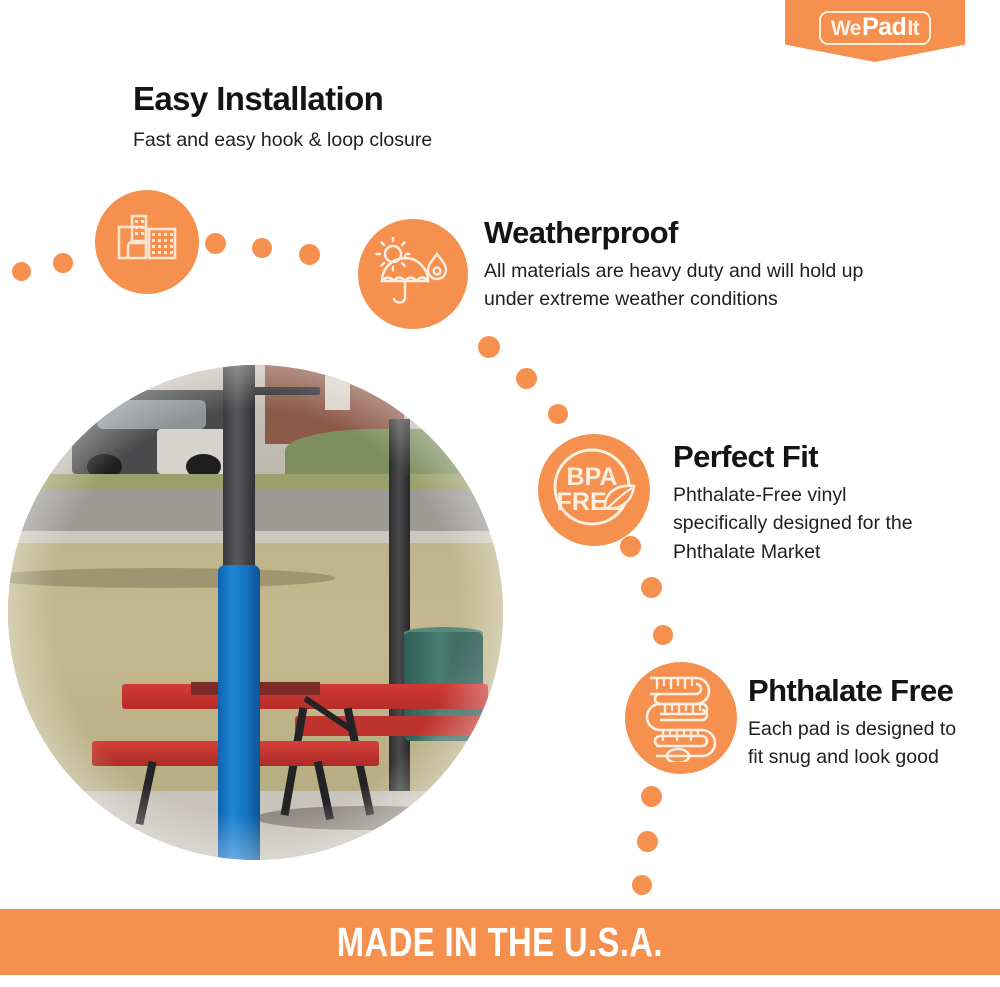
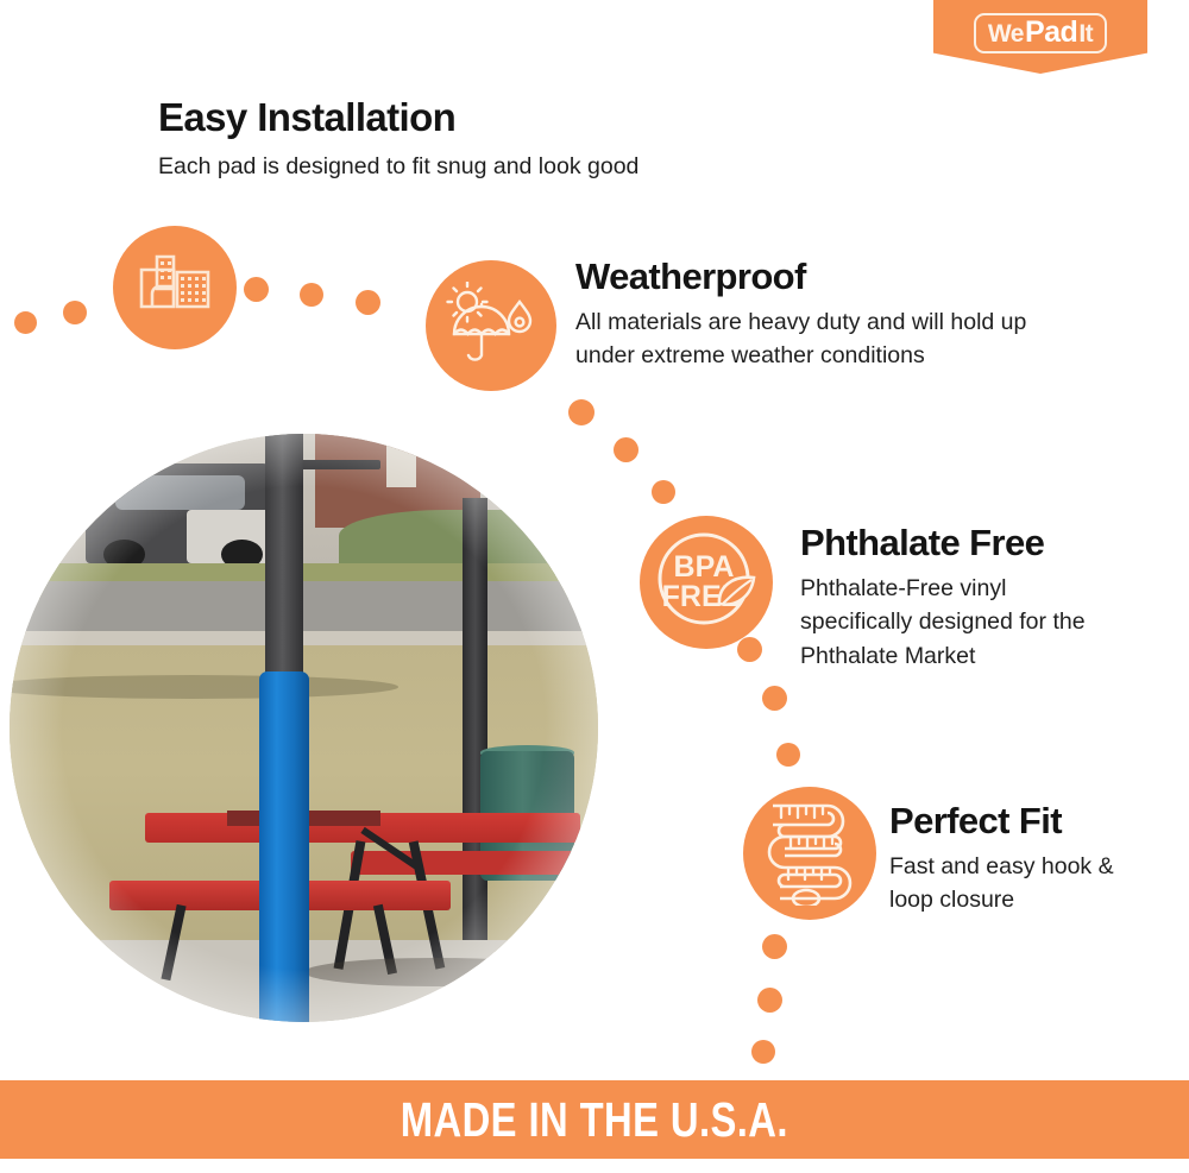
  We
  Pad
  It
  Easy Installation
- Fast and easy hook & loop closure
+ Each pad is designed to fit snug and look good
  Weatherproof
  All materials are heavy duty and will hold up under extreme weather conditions
- Perfect Fit
+ Phthalate Free
  Phthalate-Free vinyl specifically designed for the Phthalate Market
  BPA
  FRE
- Phthalate Free
+ Perfect Fit
- Each pad is designed to fit snug and look good
+ Fast and easy hook & loop closure
  MADE IN THE U.S.A.
